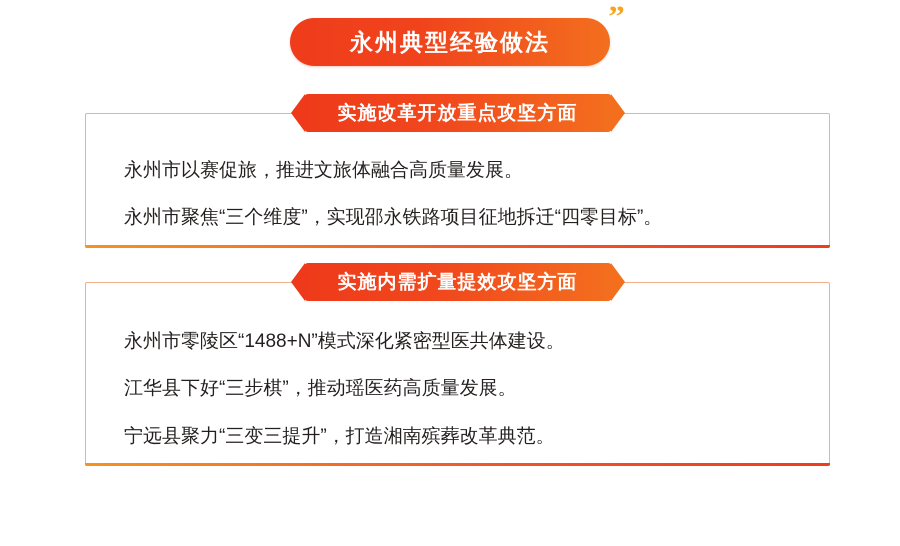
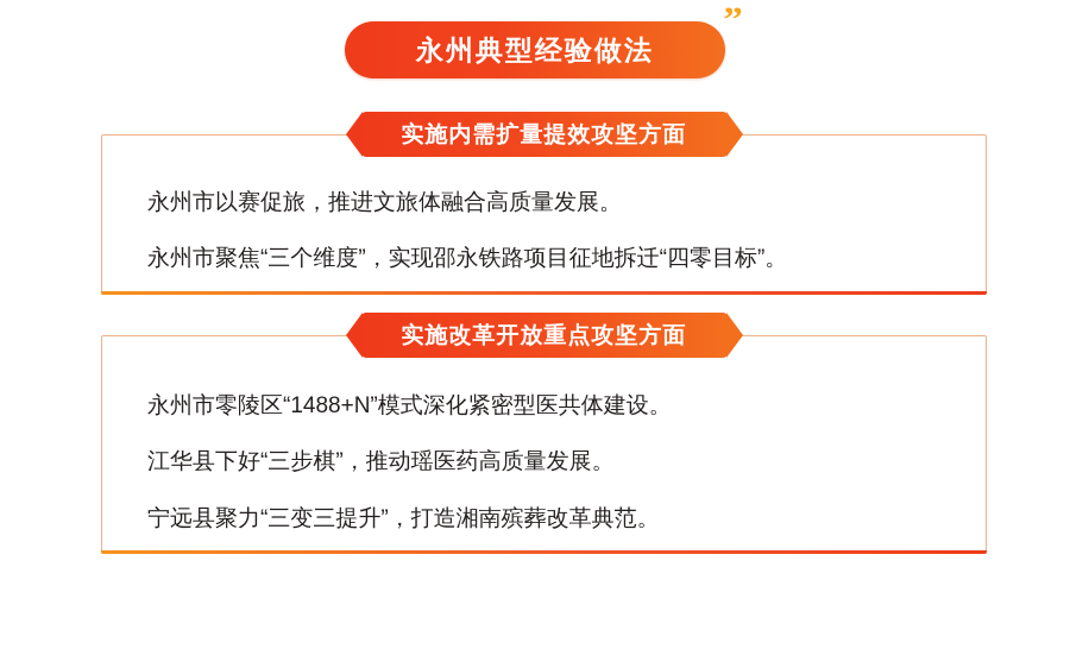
  永州典型经验做法
  ”
- 实施改革开放重点攻坚方面
+ 实施内需扩量提效攻坚方面
  永州市以赛促旅，推进文旅体融合高质量发展。
  永州市聚焦“三个维度”，实现邵永铁路项目征地拆迁“四零目标”。
- 实施内需扩量提效攻坚方面
+ 实施改革开放重点攻坚方面
  永州市零陵区“1488+N”模式深化紧密型医共体建设。
  江华县下好“三步棋”，推动瑶医药高质量发展。
  宁远县聚力“三变三提升”，打造湘南殡葬改革典范。
